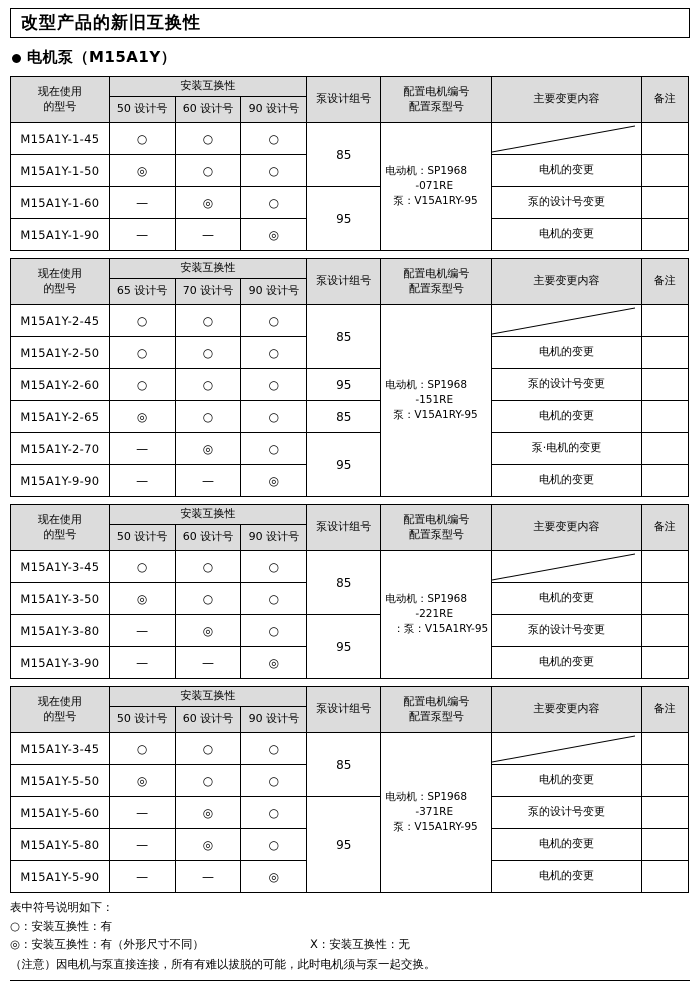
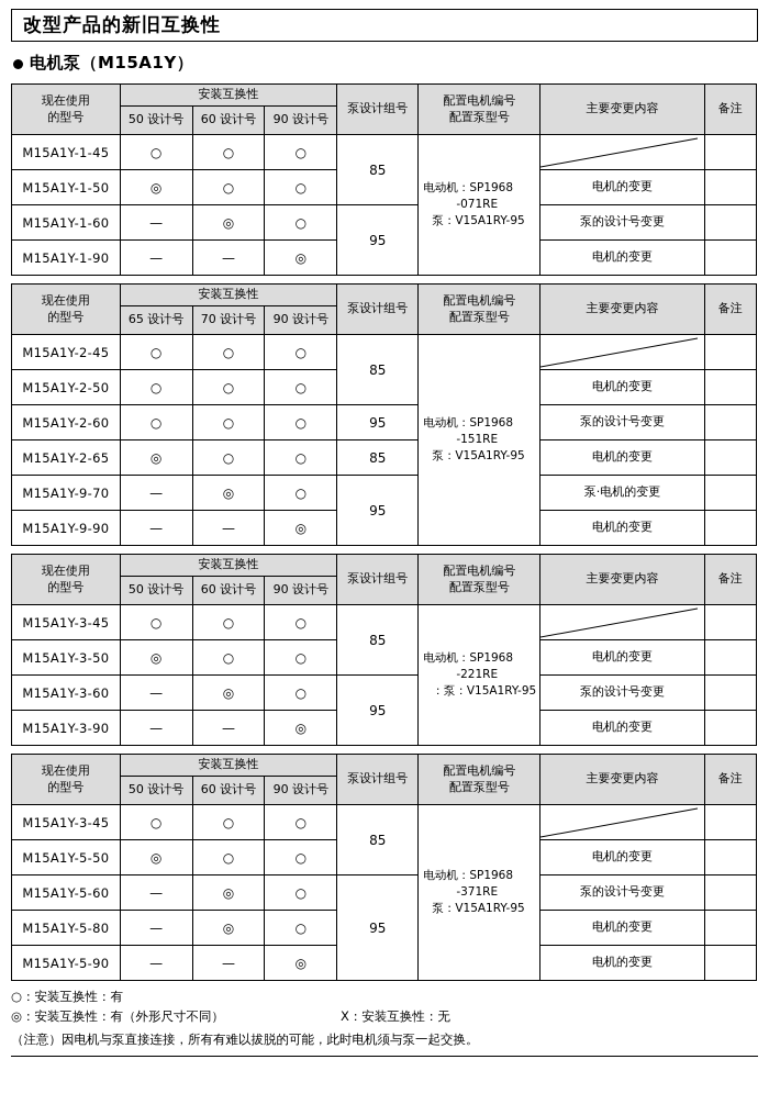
  改型产品的新旧互换性
  电机泵（M15A1Y）
  现在使用 的型号	安装互换性	泵设计组号	配置电机编号 配置泵型号	主要变更内容	备注
  50 设计号	60 设计号	90 设计号
  M15A1Y-1-45	○	○	○	85	电动机：SP1968 -071RE 泵：V15A1RY-95
  M15A1Y-1-50	◎	○	○	电机的变更
  M15A1Y-1-60	—	◎	○	95	泵的设计号变更
  M15A1Y-1-90	—	—	◎	电机的变更
  现在使用 的型号	安装互换性	泵设计组号	配置电机编号 配置泵型号	主要变更内容	备注
  65 设计号	70 设计号	90 设计号
  M15A1Y-2-45	○	○	○	85	电动机：SP1968 -151RE 泵：V15A1RY-95
  M15A1Y-2-50	○	○	○	电机的变更
  M15A1Y-2-60	○	○	○	95	泵的设计号变更
  M15A1Y-2-65	◎	○	○	85	电机的变更
- M15A1Y-2-70	—	◎	○	95	泵·电机的变更
+ M15A1Y-9-70	—	◎	○	95	泵·电机的变更
  M15A1Y-9-90	—	—	◎	电机的变更
  现在使用 的型号	安装互换性	泵设计组号	配置电机编号 配置泵型号	主要变更内容	备注
  50 设计号	60 设计号	90 设计号
  M15A1Y-3-45	○	○	○	85	电动机：SP1968 -221RE ：泵：V15A1RY-95
  M15A1Y-3-50	◎	○	○	电机的变更
- M15A1Y-3-80	—	◎	○	95	泵的设计号变更
+ M15A1Y-3-60	—	◎	○	95	泵的设计号变更
  M15A1Y-3-90	—	—	◎	电机的变更
  现在使用 的型号	安装互换性	泵设计组号	配置电机编号 配置泵型号	主要变更内容	备注
  50 设计号	60 设计号	90 设计号
  M15A1Y-3-45	○	○	○	85	电动机：SP1968 -371RE 泵：V15A1RY-95
  M15A1Y-5-50	◎	○	○	电机的变更
  M15A1Y-5-60	—	◎	○	95	泵的设计号变更
  M15A1Y-5-80	—	◎	○	电机的变更
  M15A1Y-5-90	—	—	◎	电机的变更
- 表中符号说明如下：
  ○：安装互换性：有
  ◎：安装互换性：有（外形尺寸不同）
  X：安装互换性：无
  （注意）因电机与泵直接连接，所有有难以拔脱的可能，此时电机须与泵一起交换。
